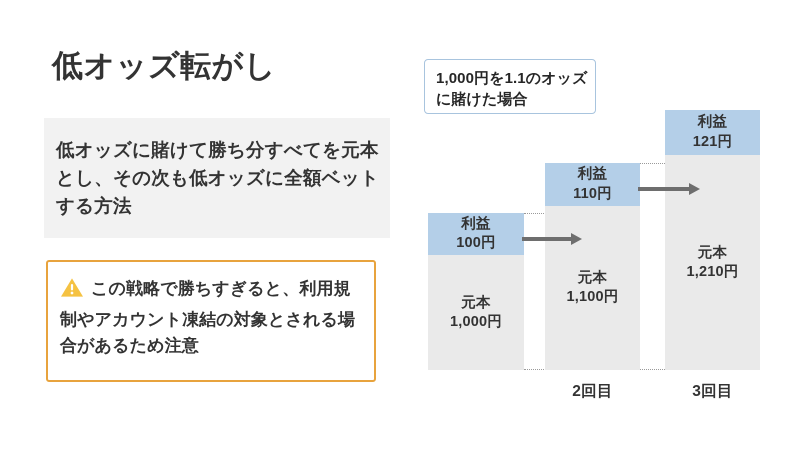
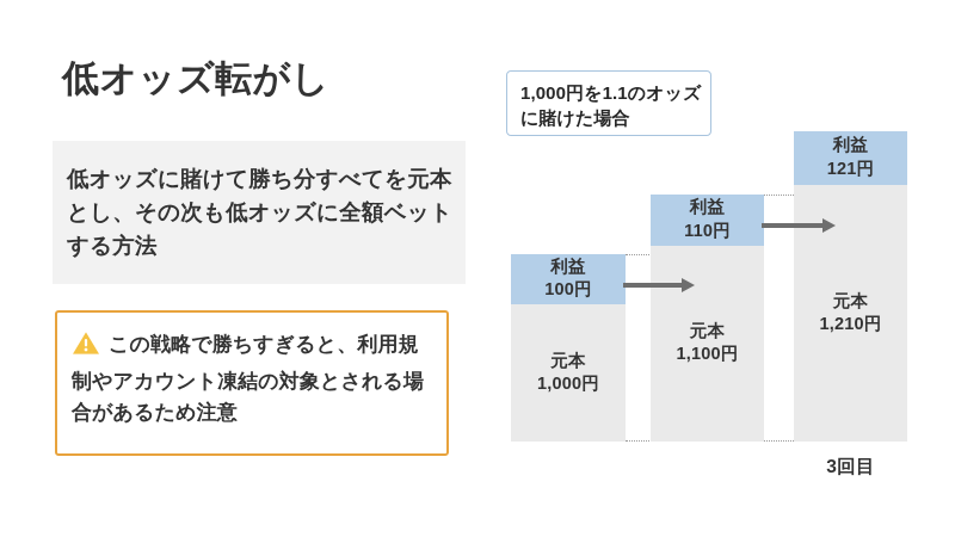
  低オッズ転がし
  低オッズに賭けて勝ち分すべてを元本とし、その次も低オッズに全額ベットする方法
  この戦略で勝ちすぎると、利用規制やアカウント凍結の対象とされる場合があるため注意
  1,000円を1.1のオッズに賭けた場合
  利益
  100円
  元本
  1,000円
  利益
  110円
  元本
  1,100円
- 2回目
  利益
  121円
  元本
  1,210円
  3回目
